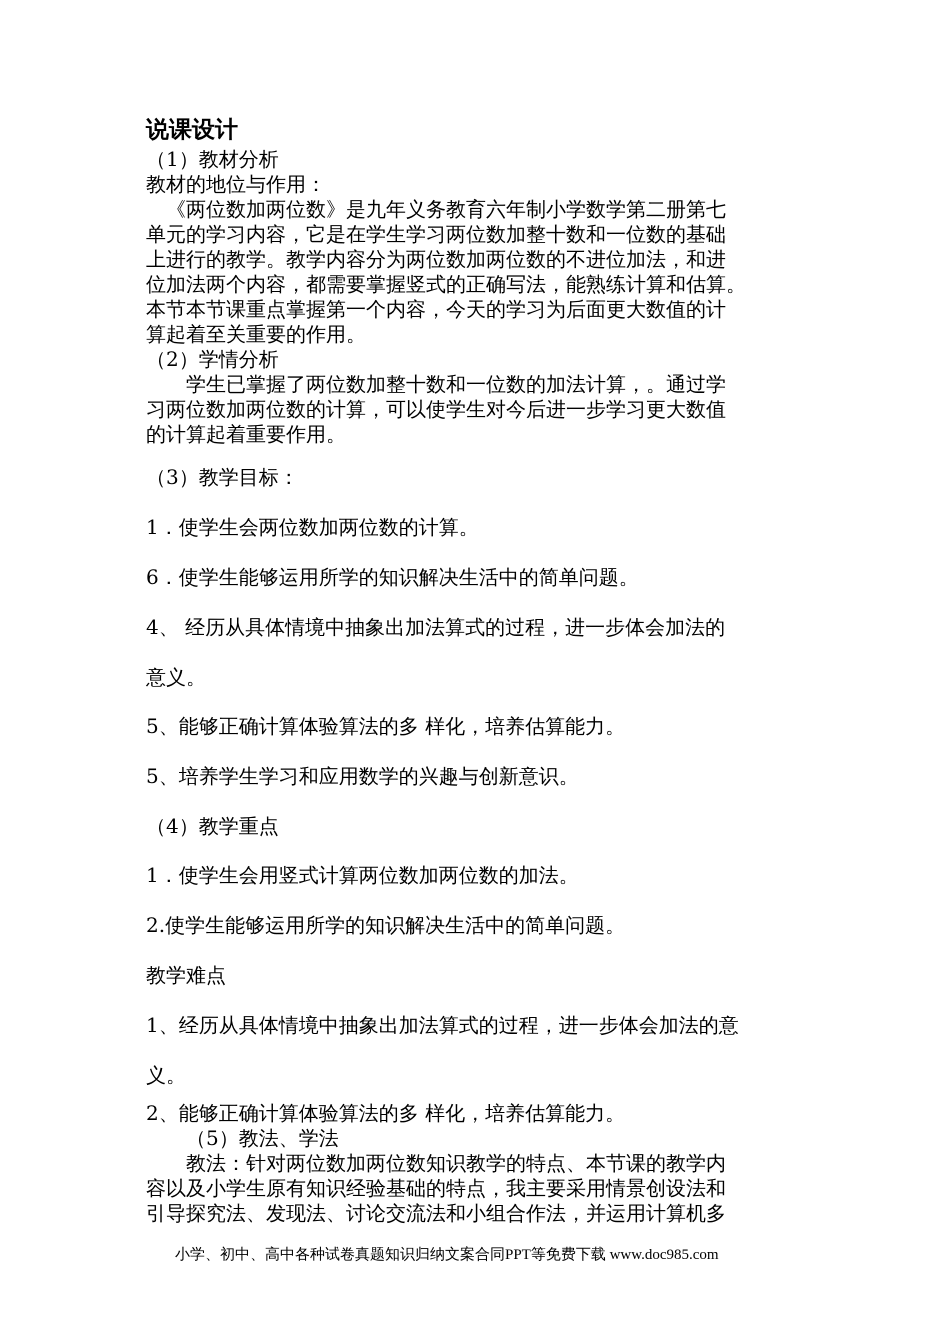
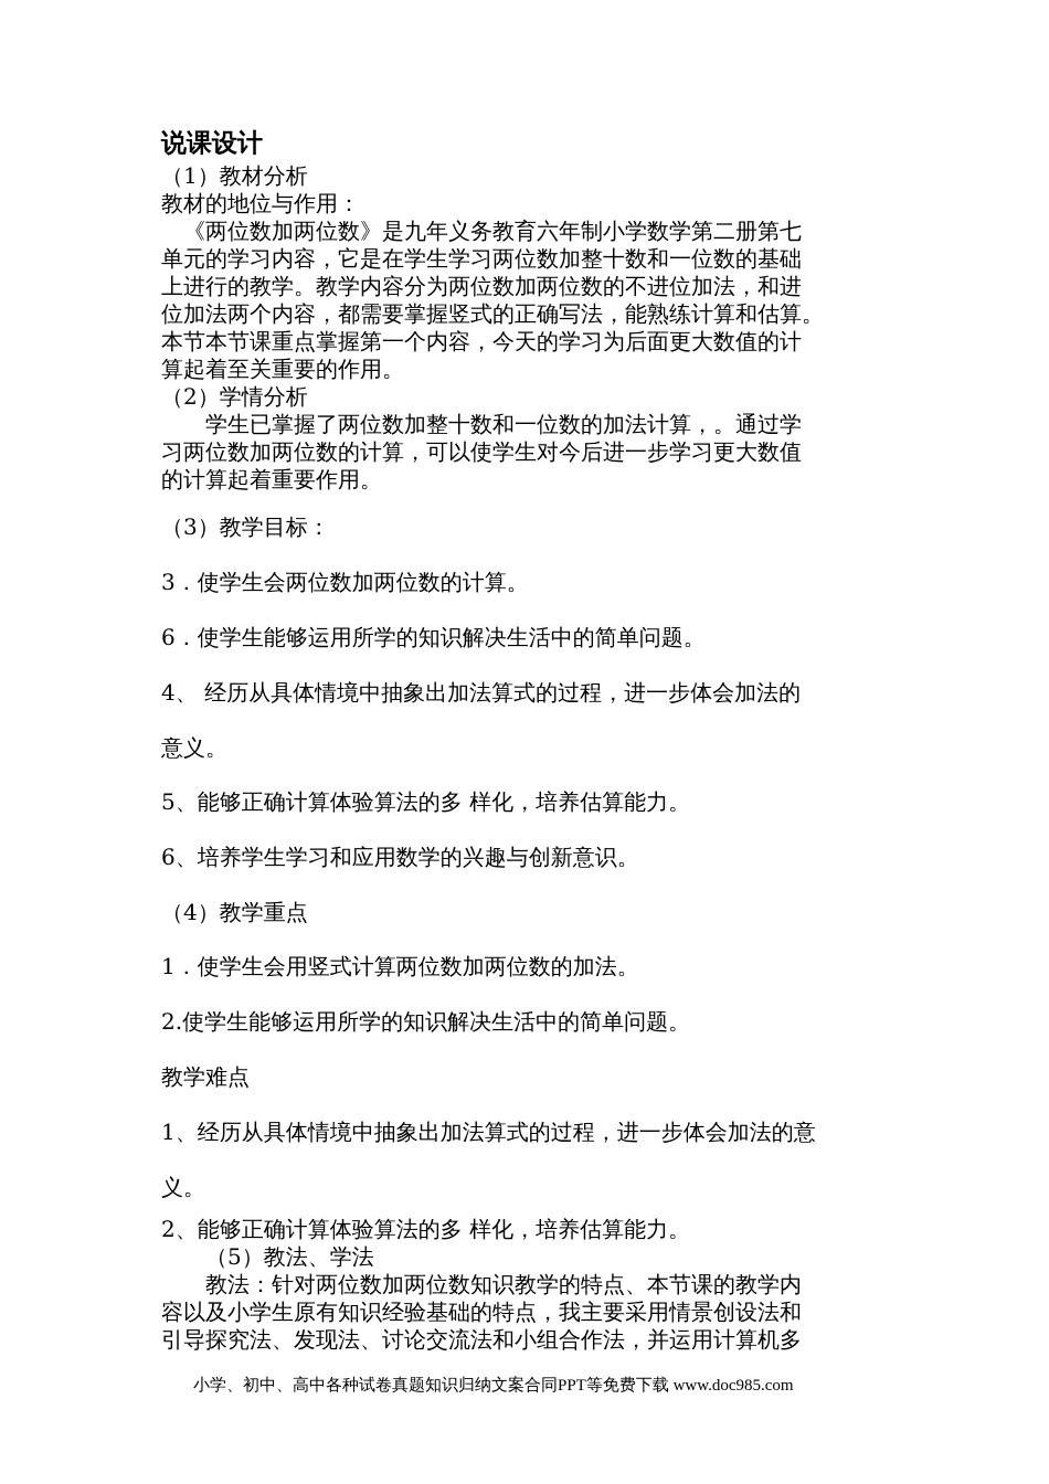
  说课设计
  （1）教材分析
  教材的地位与作用：
  《两位数加两位数》是九年义务教育六年制小学数学第二册第七
  单元的学习内容，它是在学生学习两位数加整十数和一位数的基础
  上进行的教学。教学内容分为两位数加两位数的不进位加法，和进
  位加法两个内容，都需要掌握竖式的正确写法，能熟练计算和估算。
  本节本节课重点掌握第一个内容，今天的学习为后面更大数值的计
  算起着至关重要的作用。
  （2）学情分析
  学生已掌握了两位数加整十数和一位数的加法计算，。通过学
  习两位数加两位数的计算，可以使学生对今后进一步学习更大数值
  的计算起着重要作用。
  （3）教学目标：
- 1．使学生会两位数加两位数的计算。
+ 3．使学生会两位数加两位数的计算。
  6．使学生能够运用所学的知识解决生活中的简单问题。
  4、 经历从具体情境中抽象出加法算式的过程，进一步体会加法的
  意义。
  5、能够正确计算体验算法的多 样化，培养估算能力。
- 5、培养学生学习和应用数学的兴趣与创新意识。
+ 6、培养学生学习和应用数学的兴趣与创新意识。
  （4）教学重点
  1．使学生会用竖式计算两位数加两位数的加法。
  2.使学生能够运用所学的知识解决生活中的简单问题。
  教学难点
  1、经历从具体情境中抽象出加法算式的过程，进一步体会加法的意
  义。
  2、能够正确计算体验算法的多 样化，培养估算能力。
  （5）教法、学法
  教法：针对两位数加两位数知识教学的特点、本节课的教学内
  容以及小学生原有知识经验基础的特点，我主要采用情景创设法和
  引导探究法、发现法、讨论交流法和小组合作法，并运用计算机多
  小学、初中、高中各种试卷真题知识归纳文案合同PPT等免费下载 www.doc985.com
